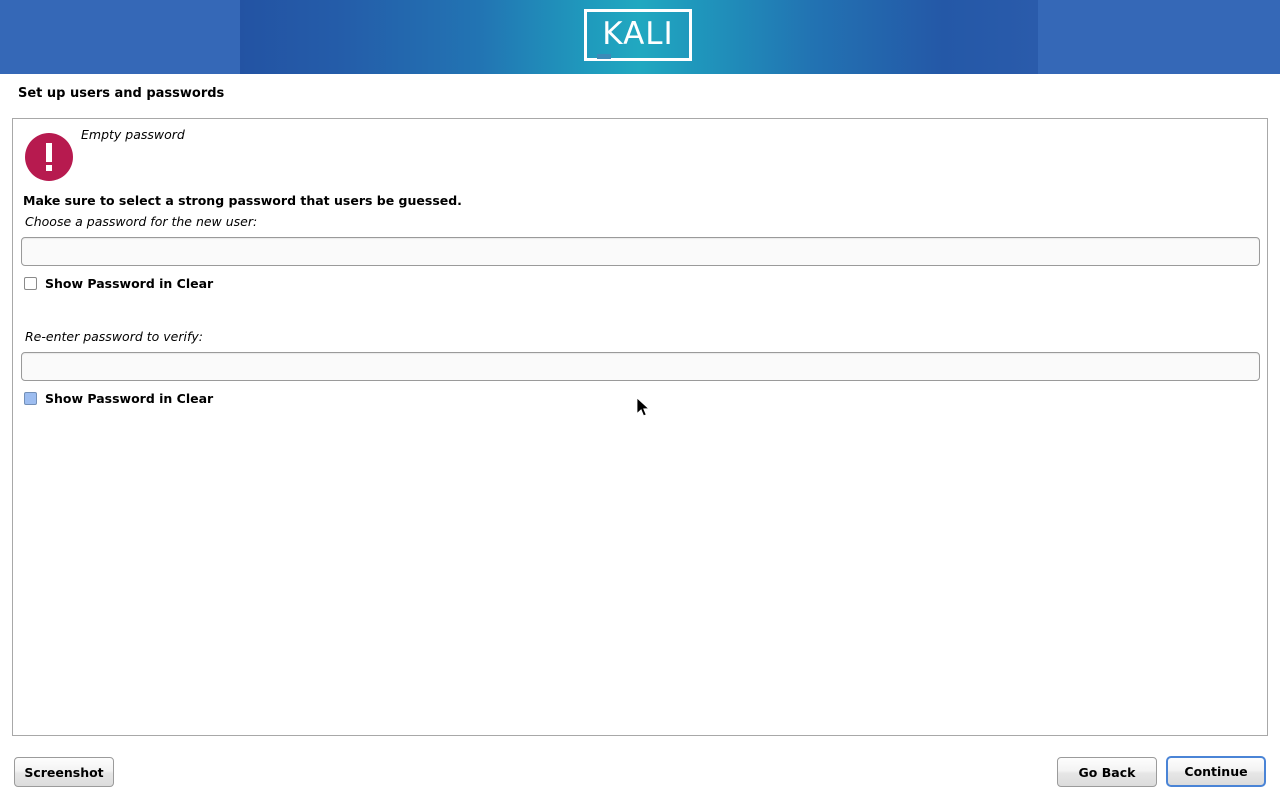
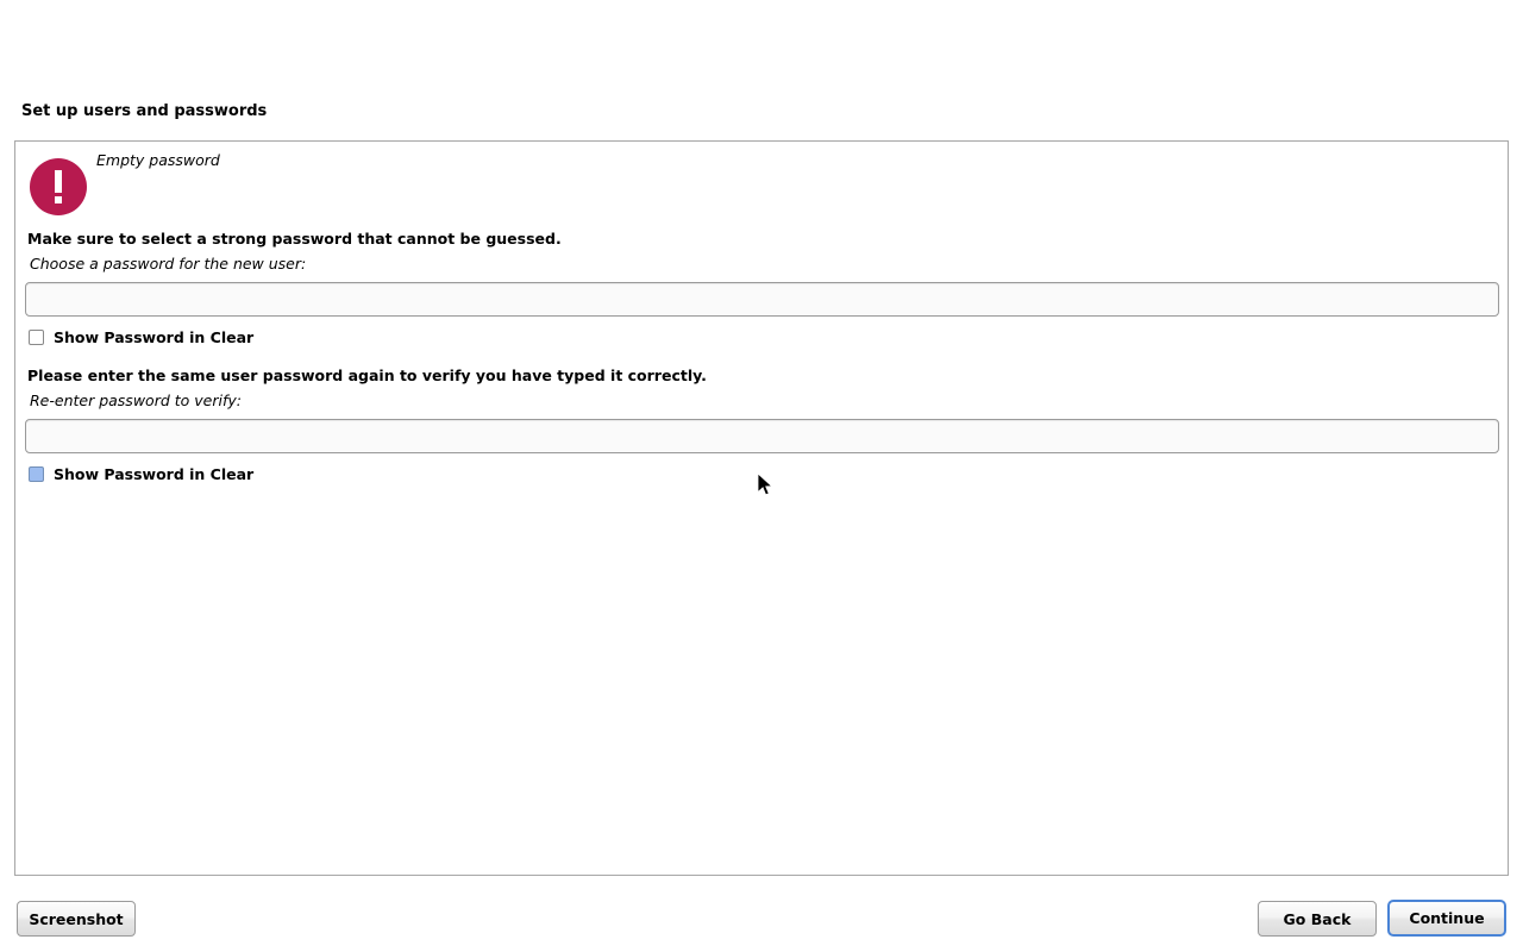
- KALI
  Set up users and passwords
  Empty password
- Make sure to select a strong password that users be guessed.
+ Make sure to select a strong password that cannot be guessed.
  Choose a password for the new user:
  Show Password in Clear
+ Please enter the same user password again to verify you have typed it correctly.
  Re-enter password to verify:
  Show Password in Clear
  Screenshot
  Go Back
  Continue
